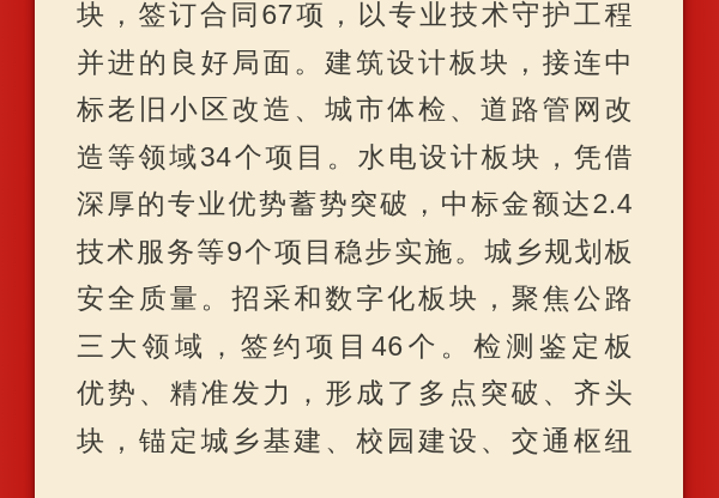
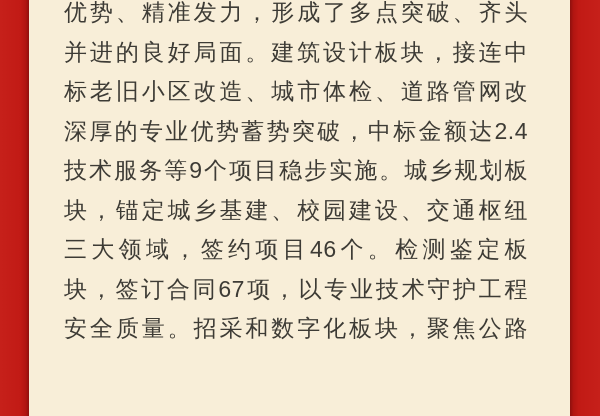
- 块，签订合同67项，以专业技术守护工程
+ 优势、精准发力，形成了多点突破、齐头
  并进的良好局面。建筑设计板块，接连中
  标老旧小区改造、城市体检、道路管网改
- 造等领域34个项目。水电设计板块，凭借
  深厚的专业优势蓄势突破，中标金额达2.4
  技术服务等9个项目稳步实施。城乡规划板
- 安全质量。招采和数字化板块，聚焦公路
+ 块，锚定城乡基建、校园建设、交通枢纽
  三大领域，签约项目46个。检测鉴定板
- 优势、精准发力，形成了多点突破、齐头
+ 块，签订合同67项，以专业技术守护工程
- 块，锚定城乡基建、校园建设、交通枢纽
+ 安全质量。招采和数字化板块，聚焦公路
